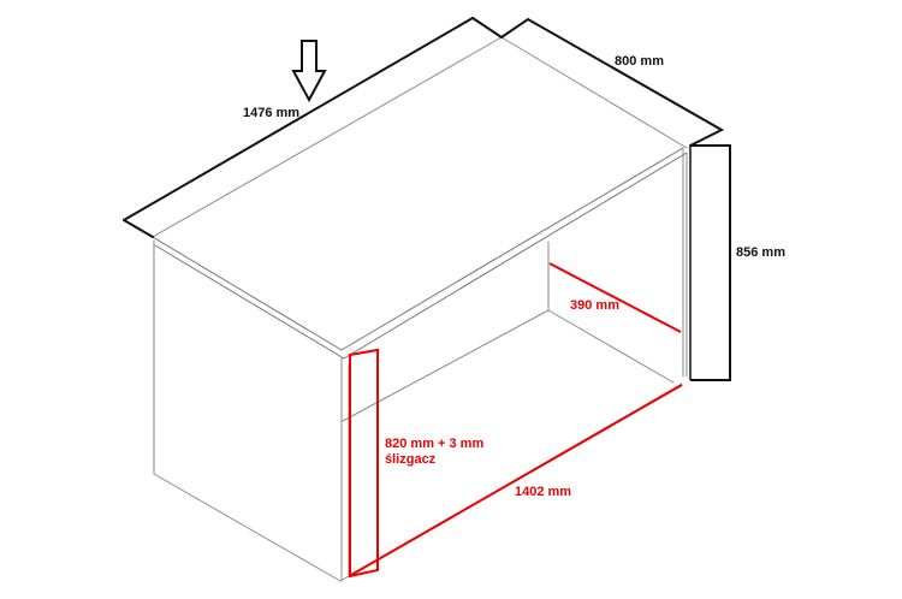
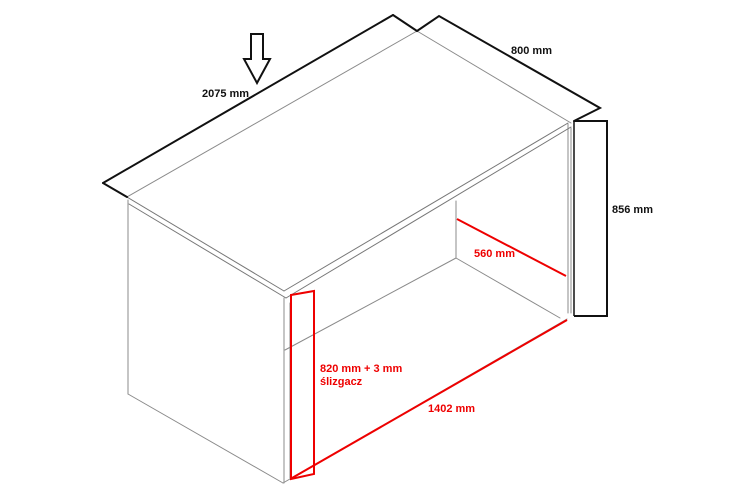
- 1476 mm
+ 2075 mm
  800 mm
  856 mm
- 390 mm
+ 560 mm
  820 mm + 3 mm
  ślizgacz
  1402 mm
